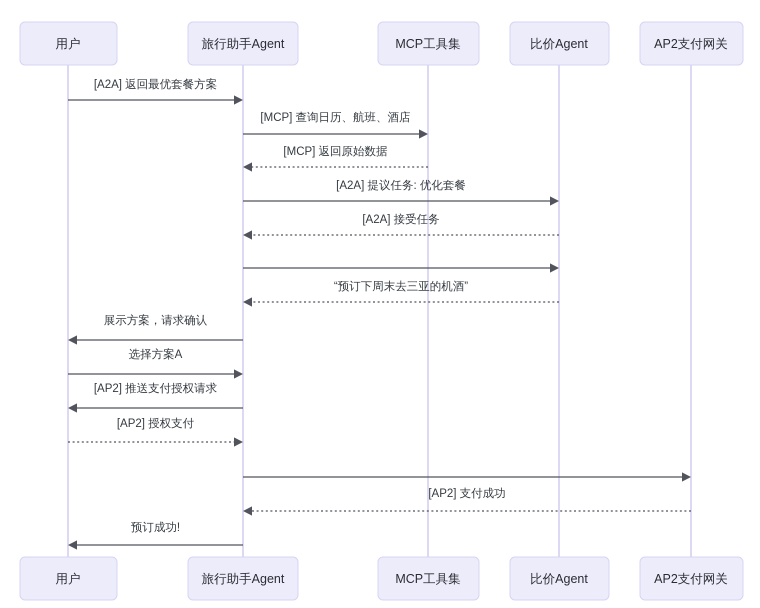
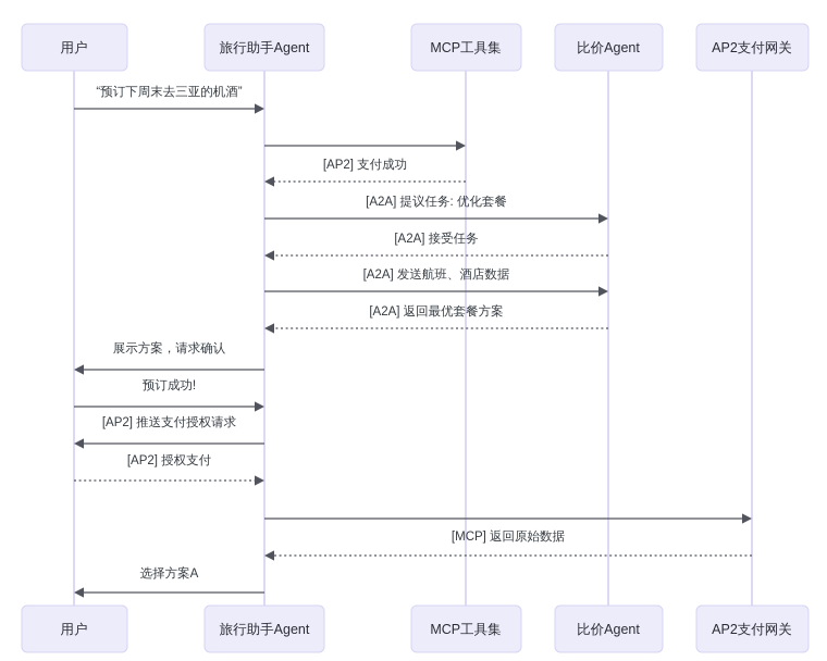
- [A2A] 返回最优套餐方案
+ “预订下周末去三亚的机酒”
- [MCP] 查询日历、航班、酒店
- [MCP] 返回原始数据
+ [AP2] 支付成功
  [A2A] 提议任务: 优化套餐
  [A2A] 接受任务
+ [A2A] 发送航班、酒店数据
- “预订下周末去三亚的机酒”
+ [A2A] 返回最优套餐方案
  展示方案，请求确认
- 选择方案A
+ 预订成功!
  [AP2] 推送支付授权请求
  [AP2] 授权支付
- [AP2] 支付成功
+ [MCP] 返回原始数据
- 预订成功!
+ 选择方案A
  用户
  旅行助手Agent
  MCP工具集
  比价Agent
  AP2支付网关
  用户
  旅行助手Agent
  MCP工具集
  比价Agent
  AP2支付网关
